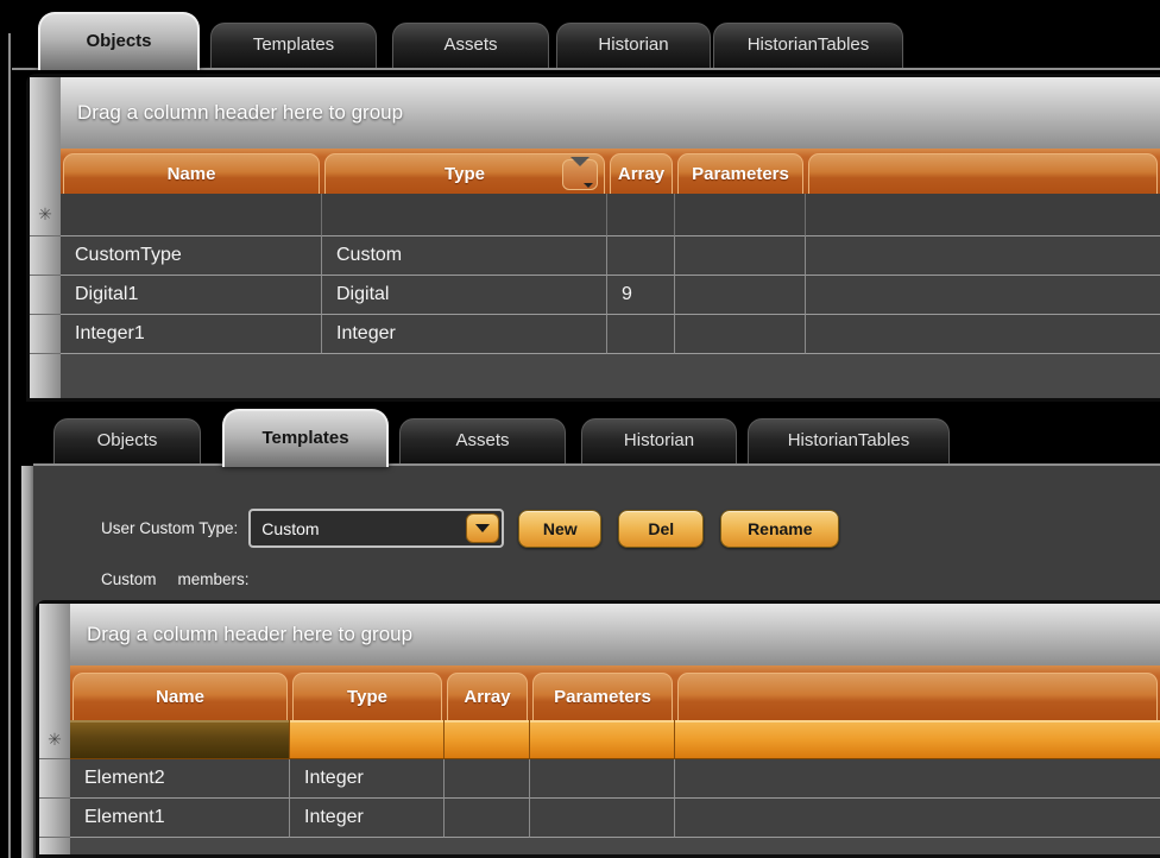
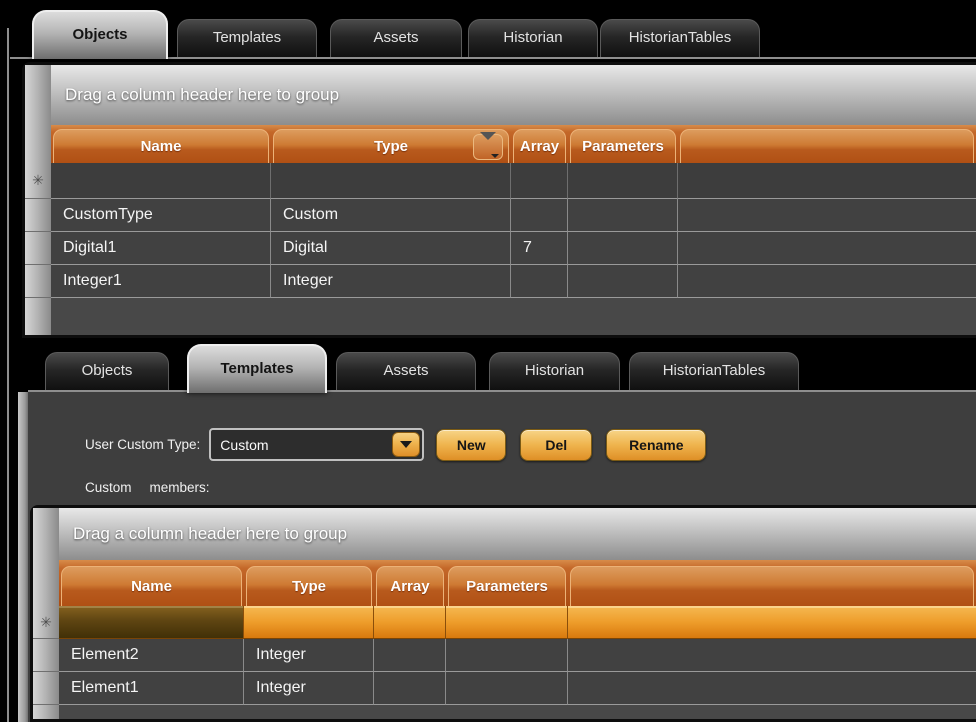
  Objects
  Templates
  Assets
  Historian
  HistorianTables
  ✳
  Drag a column header here to group
  Name
  Type
  Array
  Parameters
  CustomType
  Custom
  Digital1
  Digital
- 9
+ 7
  Integer1
  Integer
  Objects
  Templates
  Assets
  Historian
  HistorianTables
  User Custom Type:
  Custom
  New
  Del
  Rename
  Custom
  members:
  ✳
  Drag a column header here to group
  Name
  Type
  Array
  Parameters
  Element2
  Integer
  Element1
  Integer
